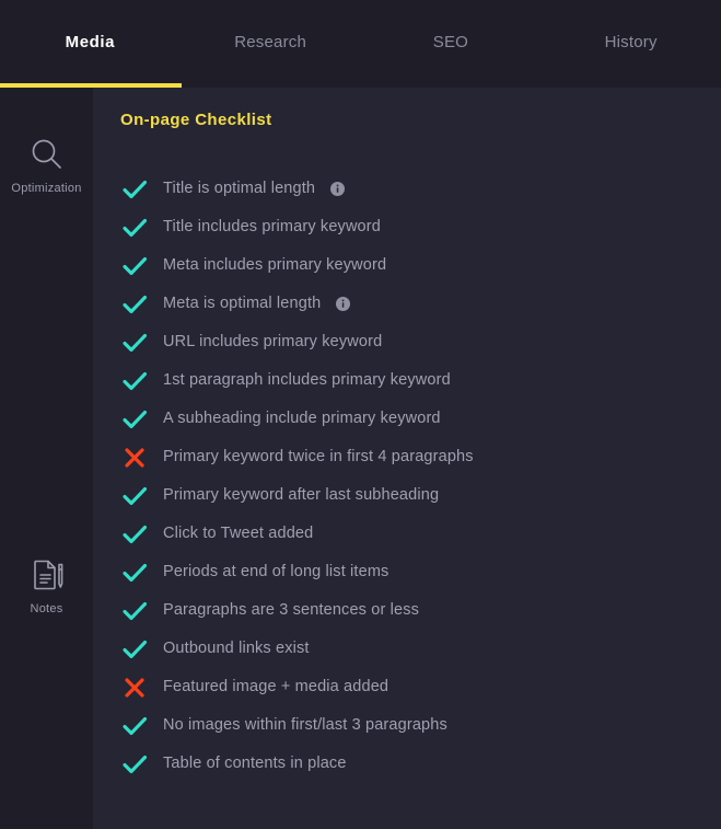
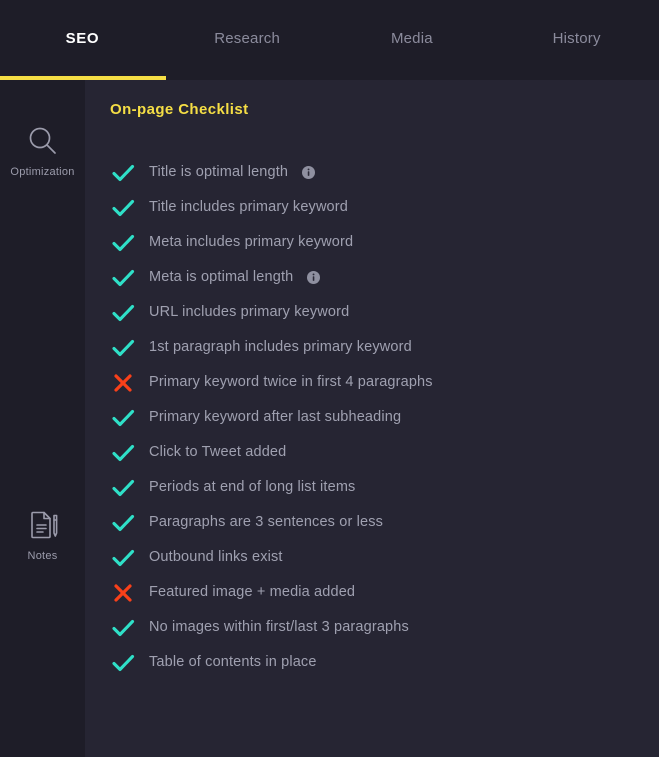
- Media
+ SEO
  Research
- SEO
+ Media
  History
  Optimization
  Notes
  On-page Checklist
  Title is optimal length
  Title includes primary keyword
  Meta includes primary keyword
  Meta is optimal length
  URL includes primary keyword
  1st paragraph includes primary keyword
- A subheading include primary keyword
  Primary keyword twice in first 4 paragraphs
  Primary keyword after last subheading
  Click to Tweet added
  Periods at end of long list items
  Paragraphs are 3 sentences or less
  Outbound links exist
  Featured image + media added
  No images within first/last 3 paragraphs
  Table of contents in place
